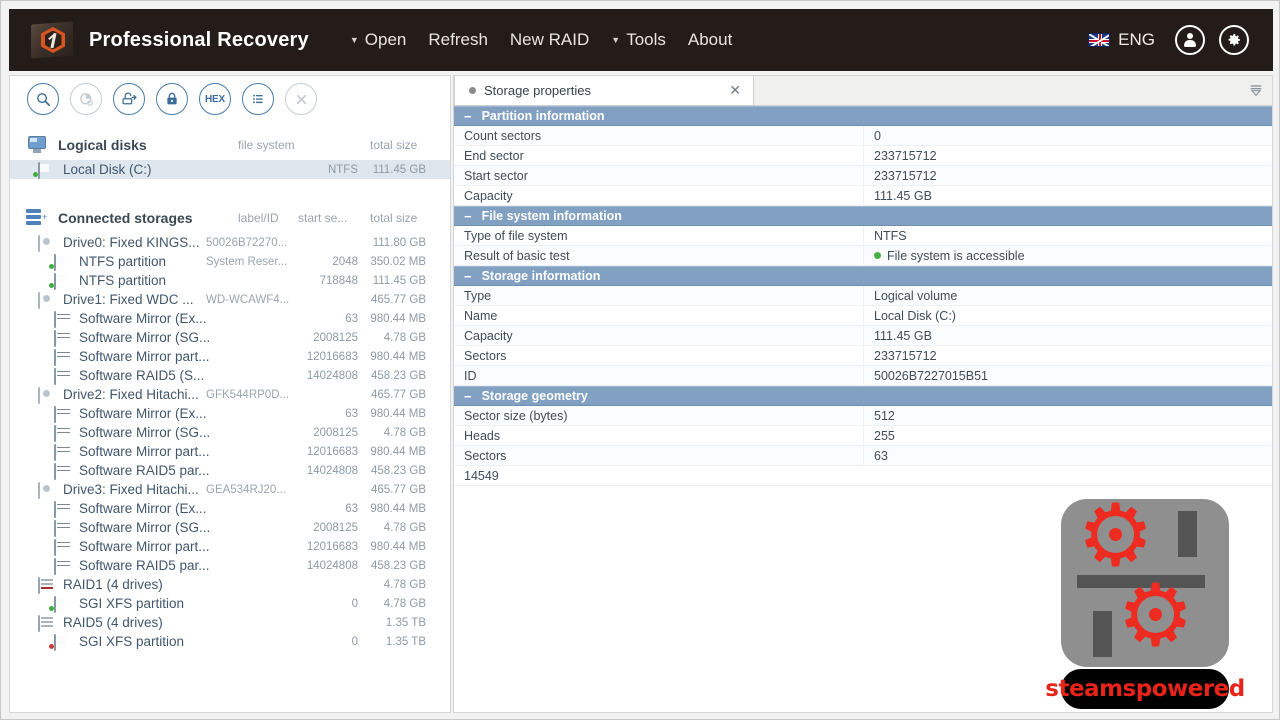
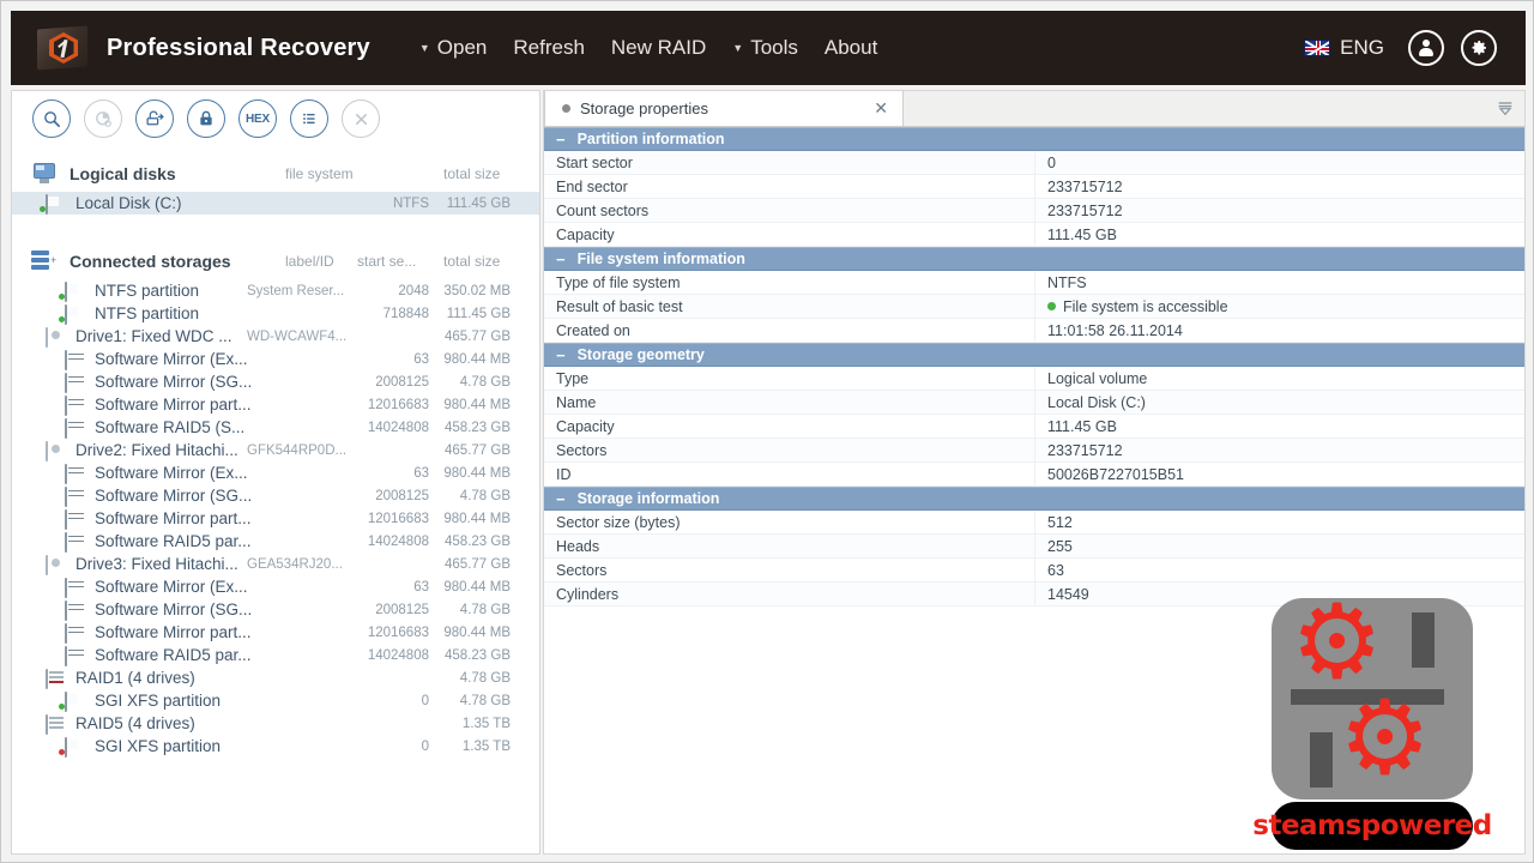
  Professional Recovery
  ▼
  Open
  Refresh
  New RAID
  ▼
  Tools
  About
  ENG
  HEX
  Logical disks
  file system
  total size
  Local Disk (C:)
  NTFS
  111.45 GB
  +
  Connected storages
  label/ID
  start se...
  total size
- Drive0: Fixed KINGS...
- 50026B72270...
- 111.80 GB
  NTFS partition
  System Reser...
  2048
  350.02 MB
  NTFS partition
  718848
  111.45 GB
  Drive1: Fixed WDC ...
  WD-WCAWF4...
  465.77 GB
  Software Mirror (Ex...
  63
  980.44 MB
  Software Mirror (SG...
  2008125
  4.78 GB
  Software Mirror part...
  12016683
  980.44 MB
  Software RAID5 (S...
  14024808
  458.23 GB
  Drive2: Fixed Hitachi...
  GFK544RP0D...
  465.77 GB
  Software Mirror (Ex...
  63
  980.44 MB
  Software Mirror (SG...
  2008125
  4.78 GB
  Software Mirror part...
  12016683
  980.44 MB
  Software RAID5 par...
  14024808
  458.23 GB
  Drive3: Fixed Hitachi...
  GEA534RJ20...
  465.77 GB
  Software Mirror (Ex...
  63
  980.44 MB
  Software Mirror (SG...
  2008125
  4.78 GB
  Software Mirror part...
  12016683
  980.44 MB
  Software RAID5 par...
  14024808
  458.23 GB
  RAID1 (4 drives)
  4.78 GB
  SGI XFS partition
  0
  4.78 GB
  RAID5 (4 drives)
  1.35 TB
  SGI XFS partition
  0
  1.35 TB
  Storage properties
  ✕
  −
  Partition information
- Count sectors
+ Start sector
  0
  End sector
  233715712
- Start sector
+ Count sectors
  233715712
  Capacity
  111.45 GB
  −
  File system information
  Type of file system
  NTFS
  Result of basic test
  File system is accessible
+ Created on
+ 11:01:58 26.11.2014
  −
- Storage information
+ Storage geometry
  Type
  Logical volume
  Name
  Local Disk (C:)
  Capacity
  111.45 GB
  Sectors
  233715712
  ID
  50026B7227015B51
  −
- Storage geometry
+ Storage information
  Sector size (bytes)
  512
  Heads
  255
  Sectors
  63
+ Cylinders
  14549
  ⚙
  ⚙
  steamspowered
